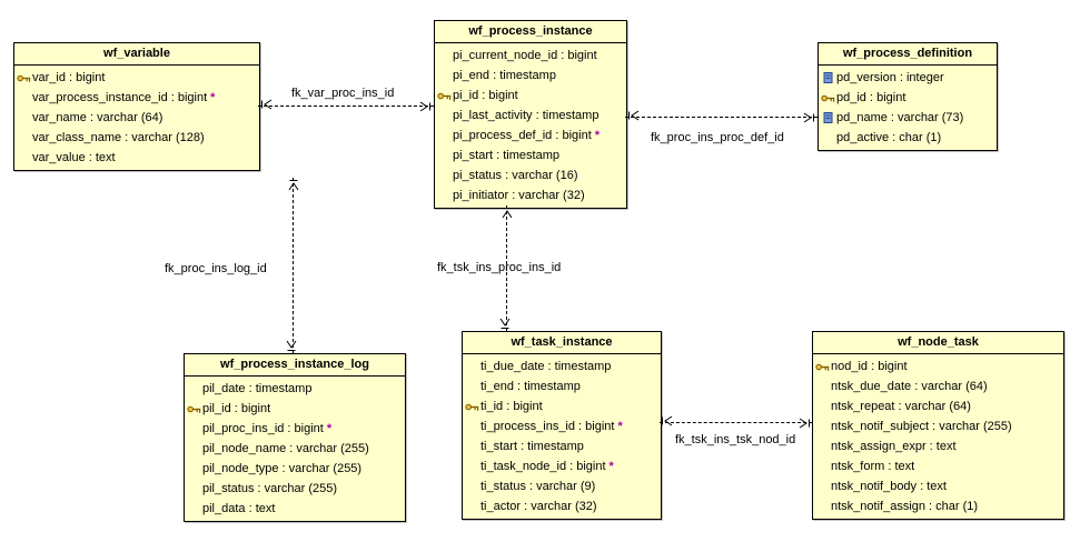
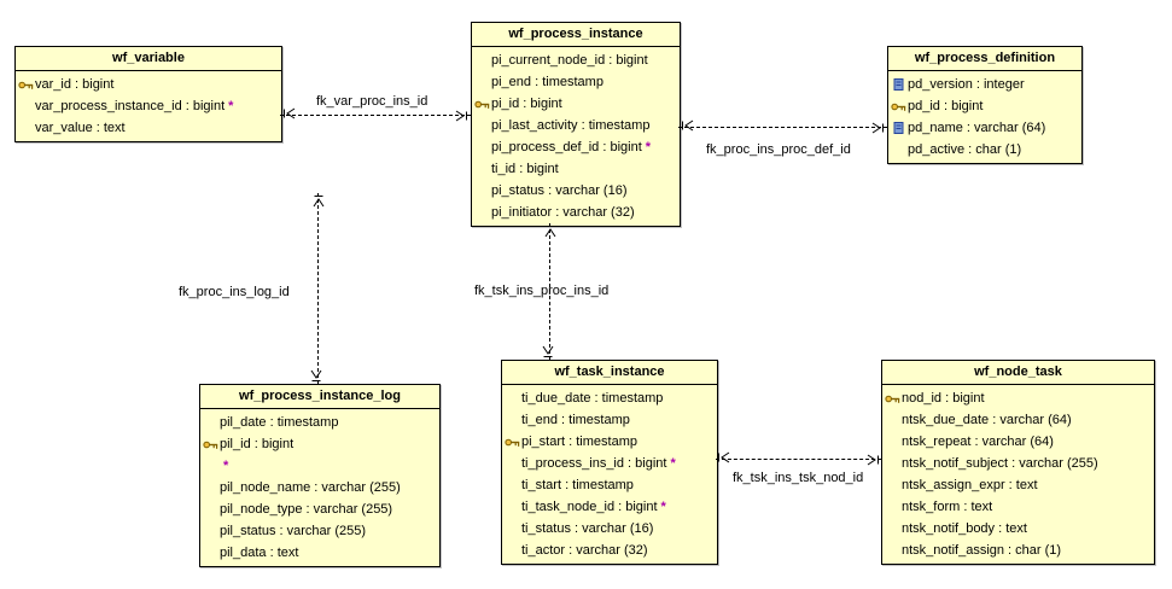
  wf_variable
  var_id : bigint
  var_process_instance_id : bigint
  *
- var_name : varchar (64)
- var_class_name : varchar (128)
  var_value : text
  wf_process_instance
  pi_current_node_id : bigint
  pi_end : timestamp
  pi_id : bigint
  pi_last_activity : timestamp
  pi_process_def_id : bigint
  *
- pi_start : timestamp
+ ti_id : bigint
  pi_status : varchar (16)
  pi_initiator : varchar (32)
  wf_process_definition
  pd_version : integer
  pd_id : bigint
- pd_name : varchar (73)
+ pd_name : varchar (64)
  pd_active : char (1)
  wf_process_instance_log
  pil_date : timestamp
  pil_id : bigint
- pil_proc_ins_id : bigint
  *
  pil_node_name : varchar (255)
  pil_node_type : varchar (255)
  pil_status : varchar (255)
  pil_data : text
  wf_task_instance
  ti_due_date : timestamp
  ti_end : timestamp
- ti_id : bigint
+ pi_start : timestamp
  ti_process_ins_id : bigint
  *
  ti_start : timestamp
  ti_task_node_id : bigint
  *
- ti_status : varchar (9)
+ ti_status : varchar (16)
  ti_actor : varchar (32)
  wf_node_task
  nod_id : bigint
  ntsk_due_date : varchar (64)
  ntsk_repeat : varchar (64)
  ntsk_notif_subject : varchar (255)
  ntsk_assign_expr : text
  ntsk_form : text
  ntsk_notif_body : text
  ntsk_notif_assign : char (1)
  fk_var_proc_ins_id
  fk_proc_ins_proc_def_id
  fk_proc_ins_log_id
  fk_tsk_ins_proc_ins_id
  fk_tsk_ins_tsk_nod_id
